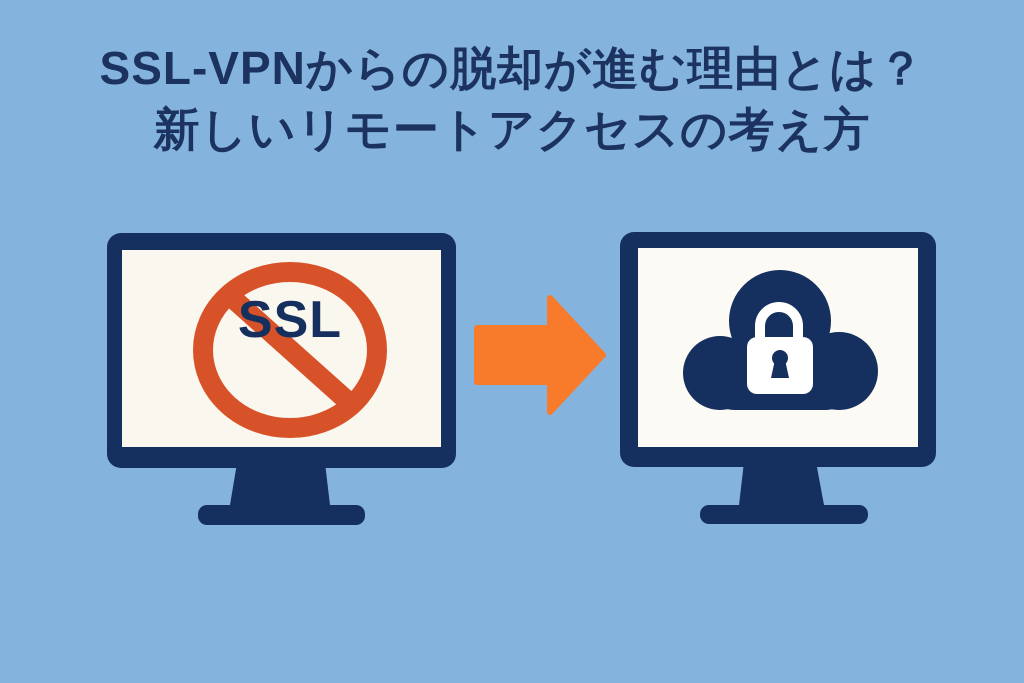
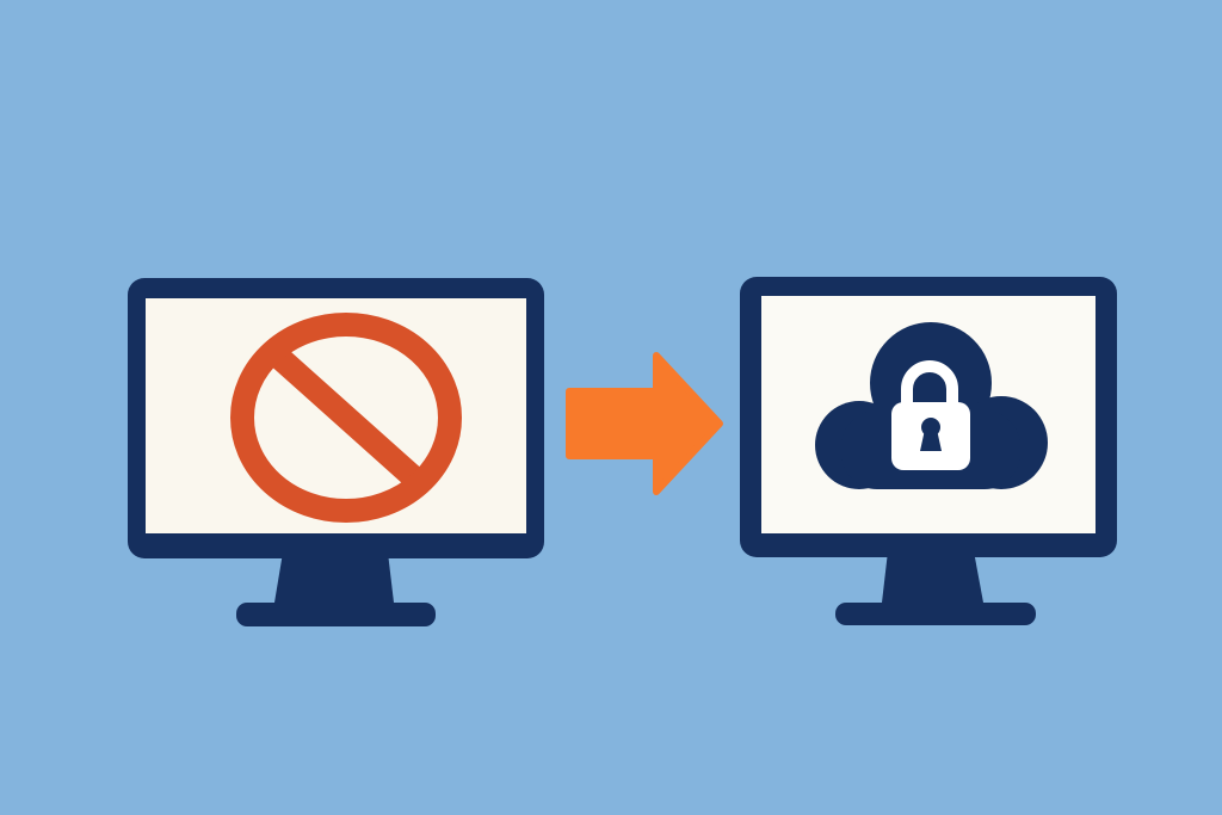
- SSL-VPNからの脱却が進む理由とは？
- 新しいリモートアクセスの考え方
- SSL
